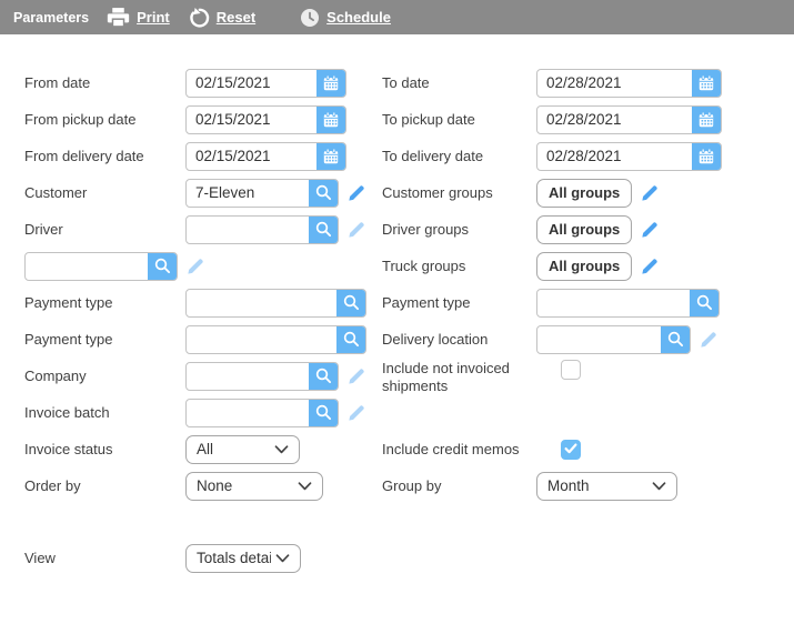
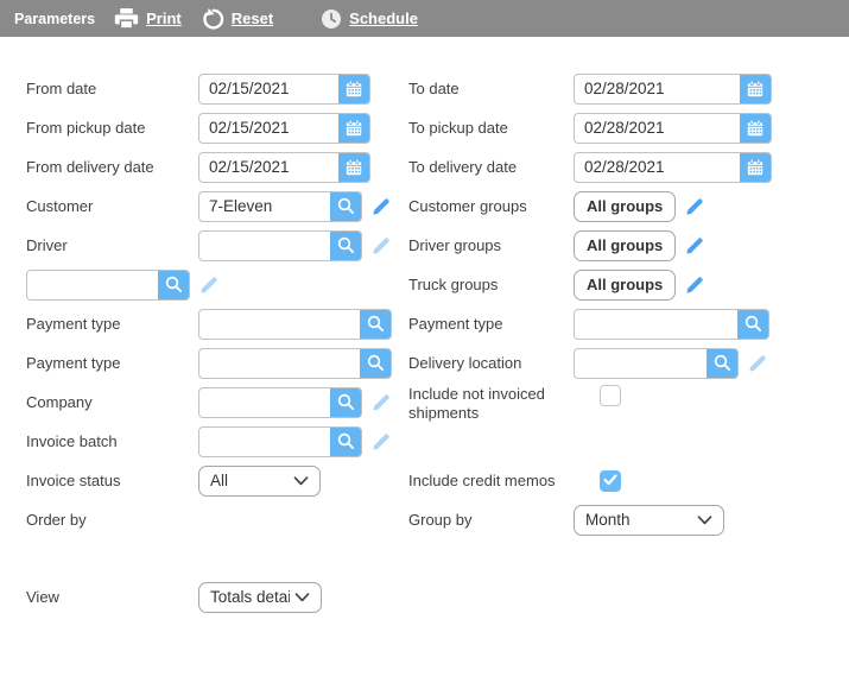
  Parameters
  Print
  Reset
  Schedule
  From date
  02/15/2021
  From pickup date
  02/15/2021
  From delivery date
  02/15/2021
  Customer
  7-Eleven
  Driver
  Payment type
  Payment type
  Company
  Invoice batch
  Invoice status
  All
  Order by
- None
  View
  Totals detai
  To date
  02/28/2021
  To pickup date
  02/28/2021
  To delivery date
  02/28/2021
  Customer groups
  All groups
  Driver groups
  All groups
  Truck groups
  All groups
  Payment type
  Delivery location
  Include not invoiced shipments
  Include credit memos
  Group by
  Month
